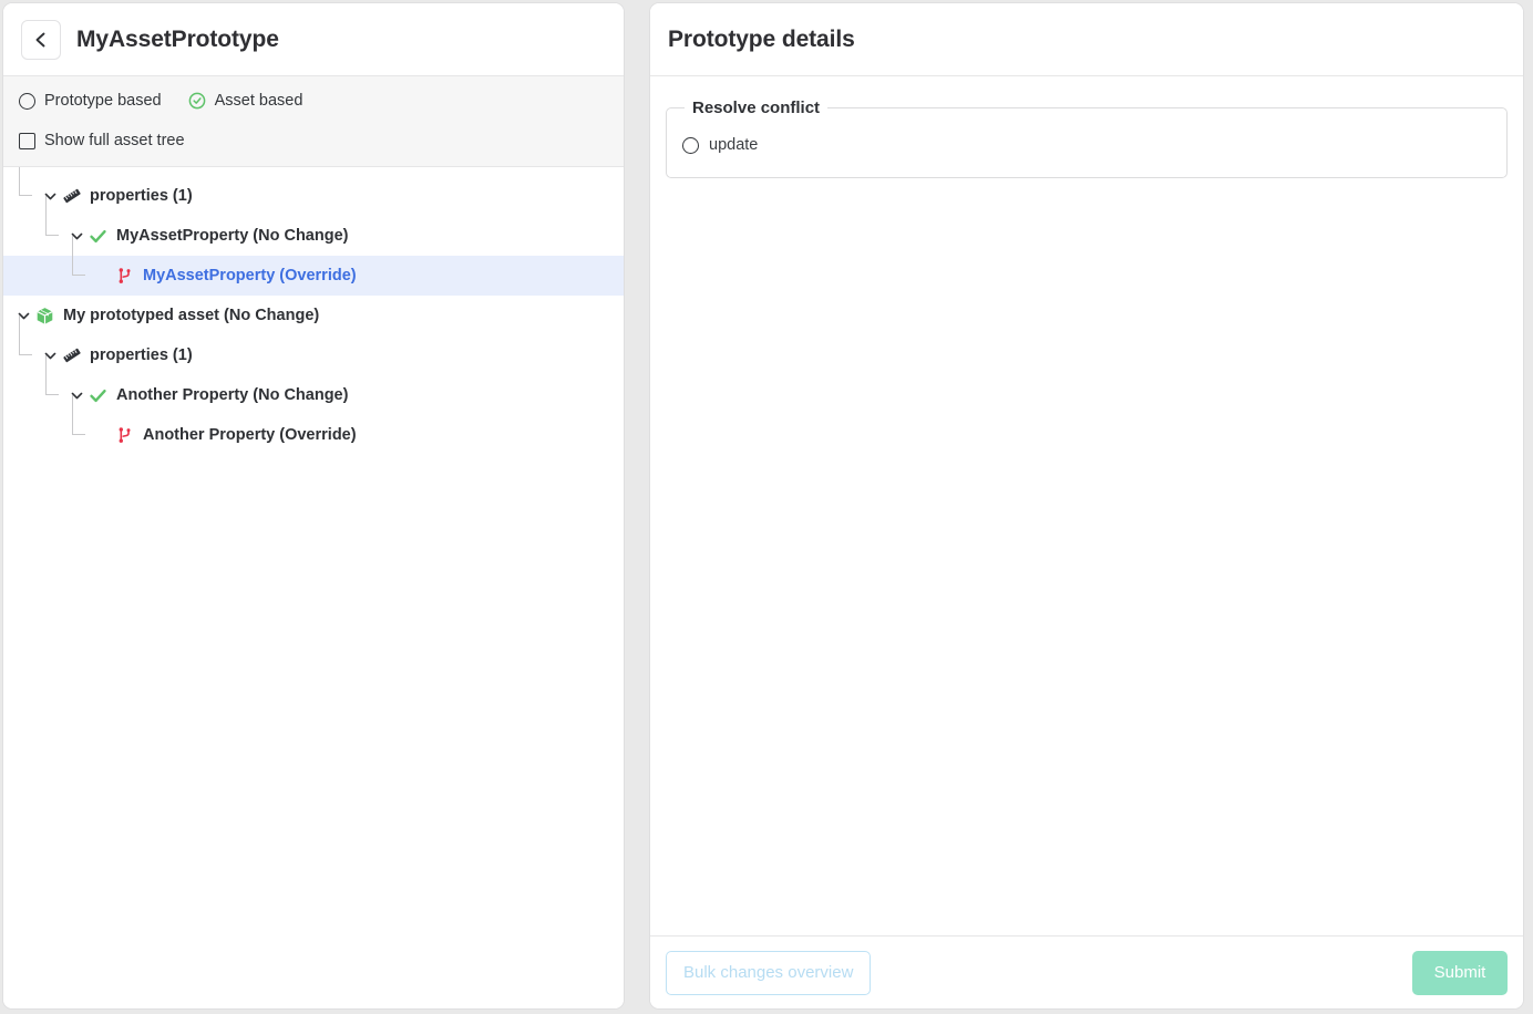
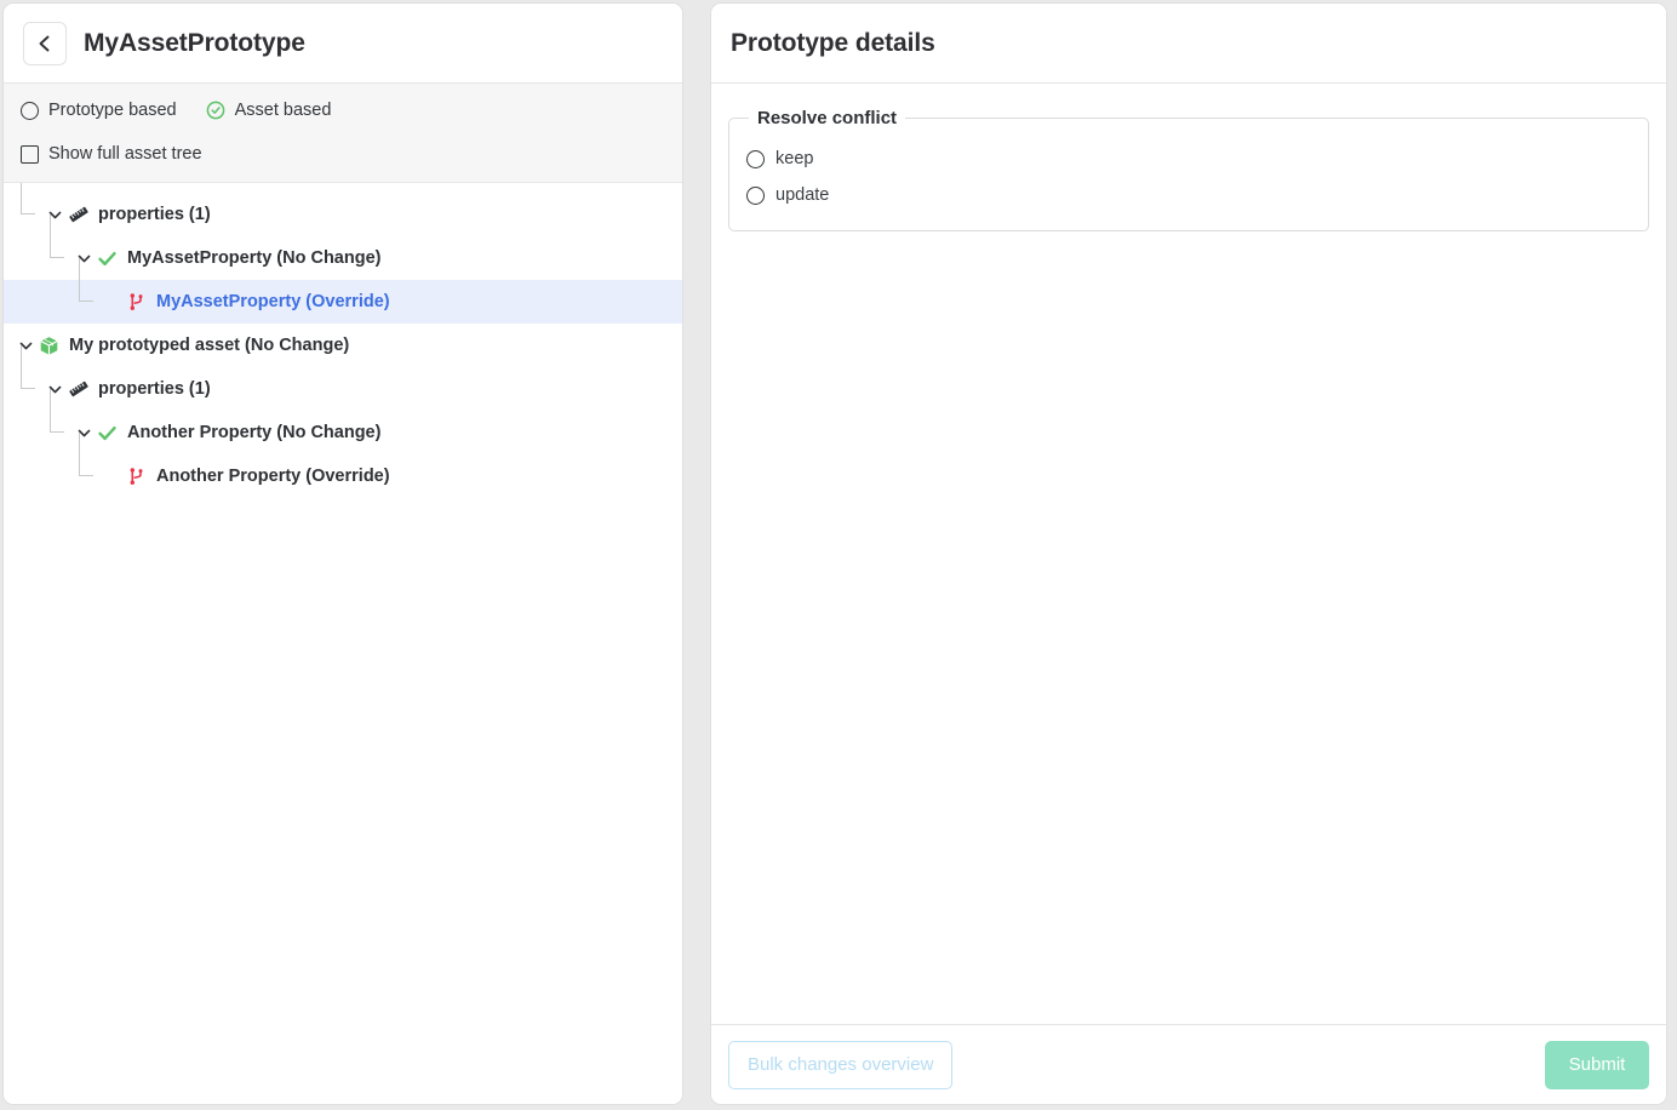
  MyAssetPrototype
  Prototype based
  Asset based
  Show full asset tree
  properties (1)
  MyAssetProperty (No Change)
  MyAssetProperty (Override)
  My prototyped asset (No Change)
  properties (1)
  Another Property (No Change)
  Another Property (Override)
  Prototype details
  Resolve conflict
+ keep
  update
  Bulk changes overview
  Submit
